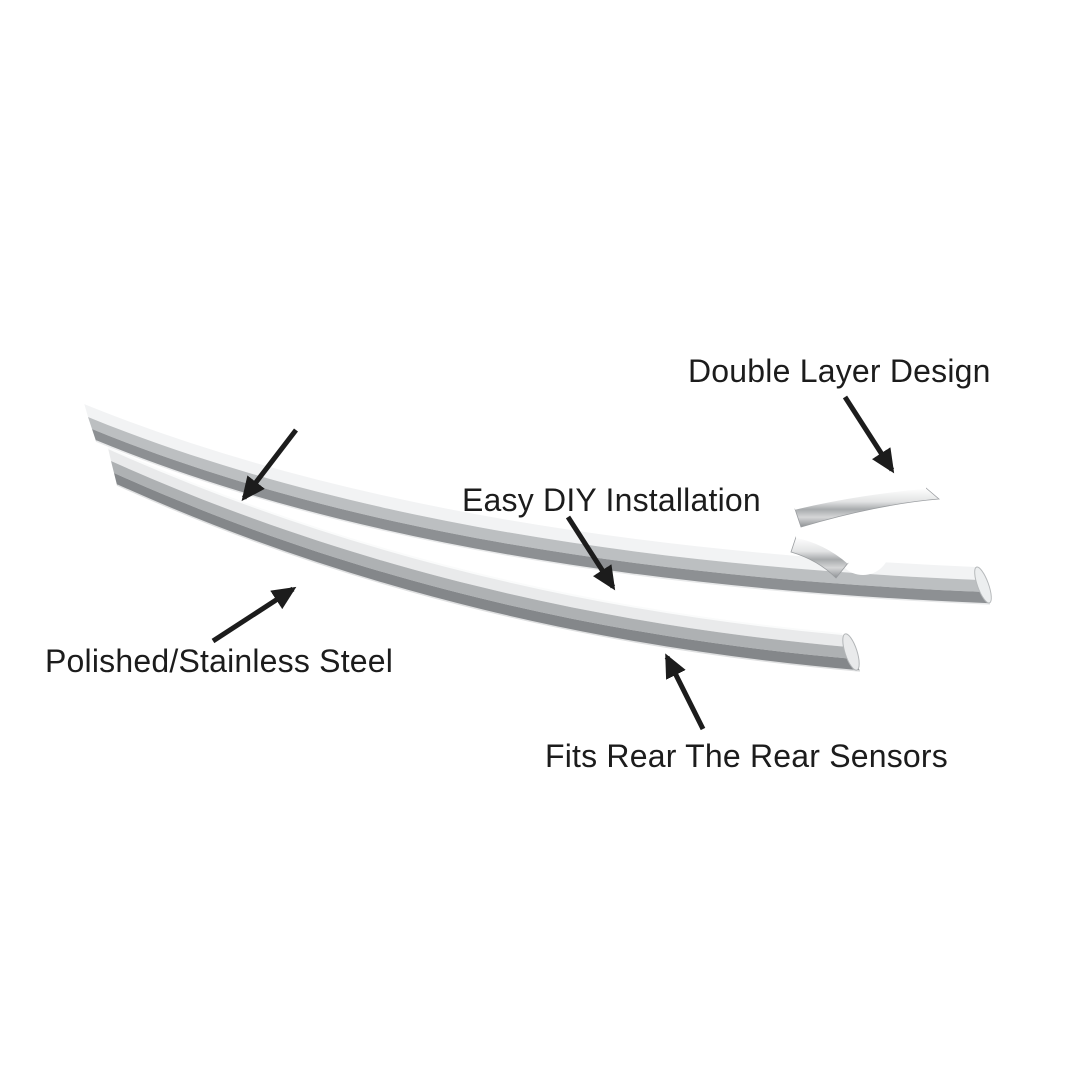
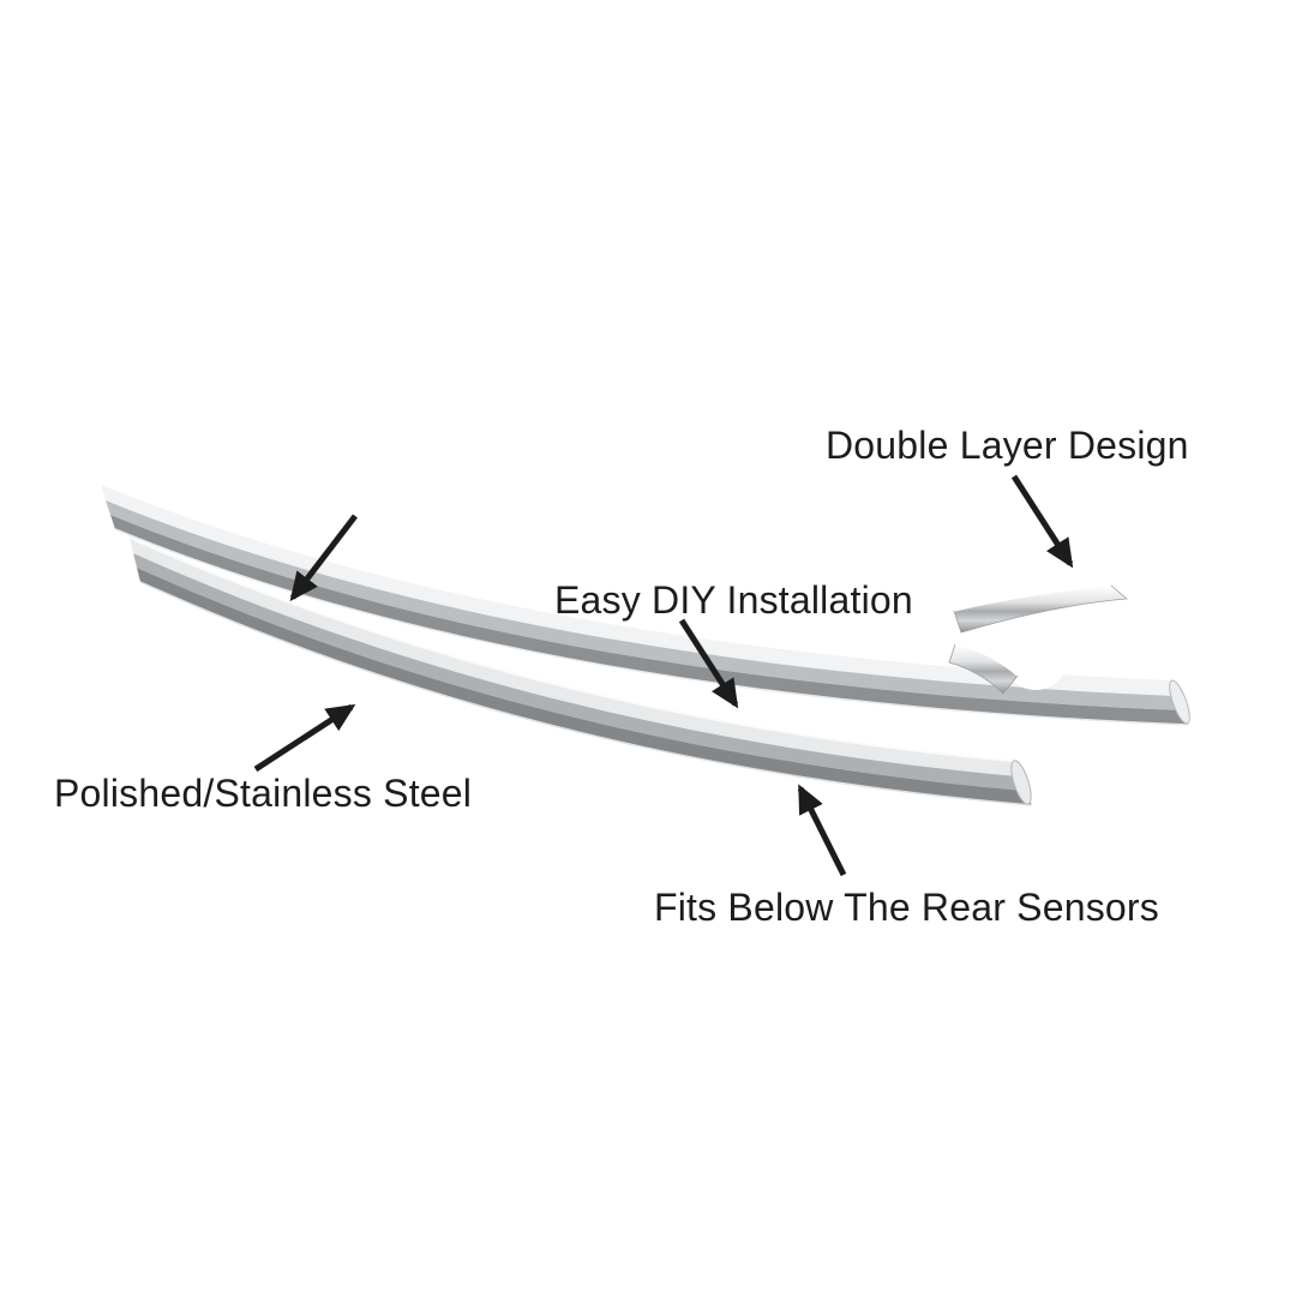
  Double Layer Design
  Easy DIY Installation
  Polished/Stainless Steel
- Fits Rear The Rear Sensors
+ Fits Below The Rear Sensors
